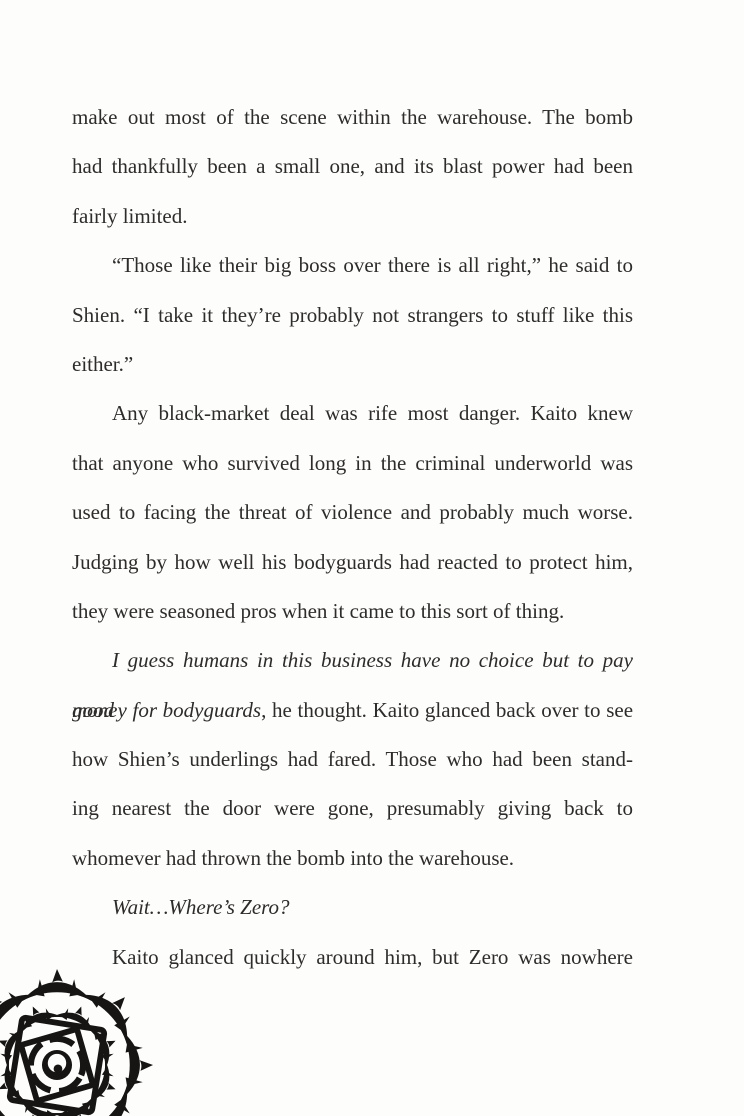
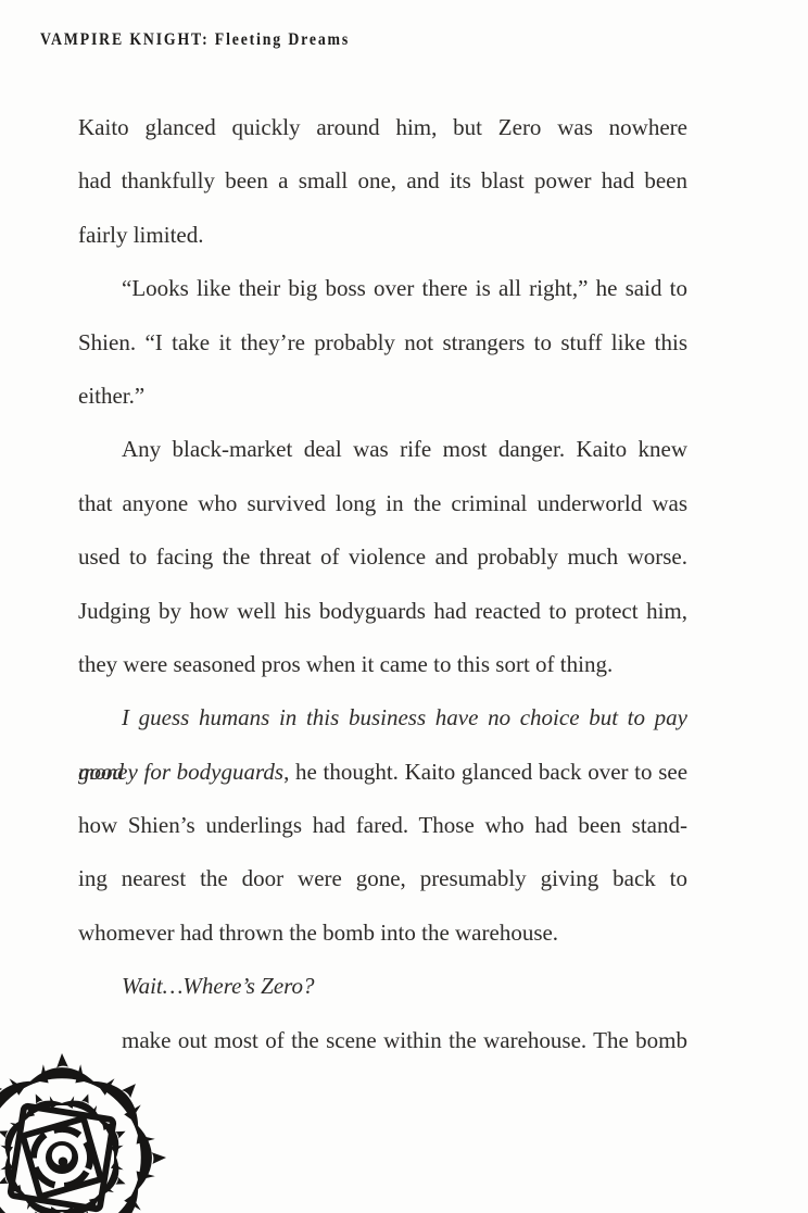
+ VAMPIRE KNIGHT: Fleeting Dreams
- make out most of the scene within the warehouse. The bomb
+ Kaito glanced quickly around him, but Zero was nowhere
  had thankfully been a small one, and its blast power had been
  fairly limited.
- “Those like their big boss over there is all right,” he said to
+ “Looks like their big boss over there is all right,” he said to
  Shien. “I take it they’re probably not strangers to stuff like this
  either.”
  Any black-market deal was rife most danger. Kaito knew
  that anyone who survived long in the criminal underworld was
  used to facing the threat of violence and probably much worse.
  Judging by how well his bodyguards had reacted to protect him,
  they were seasoned pros when it came to this sort of thing.
  I guess humans in this business have no choice but to pay good
  money for bodyguards, he thought. Kaito glanced back over to see
  how Shien’s underlings had fared. Those who had been stand-
  ing nearest the door were gone, presumably giving back to
  whomever had thrown the bomb into the warehouse.
  Wait…Where’s Zero?
- Kaito glanced quickly around him, but Zero was nowhere
+ make out most of the scene within the warehouse. The bomb
